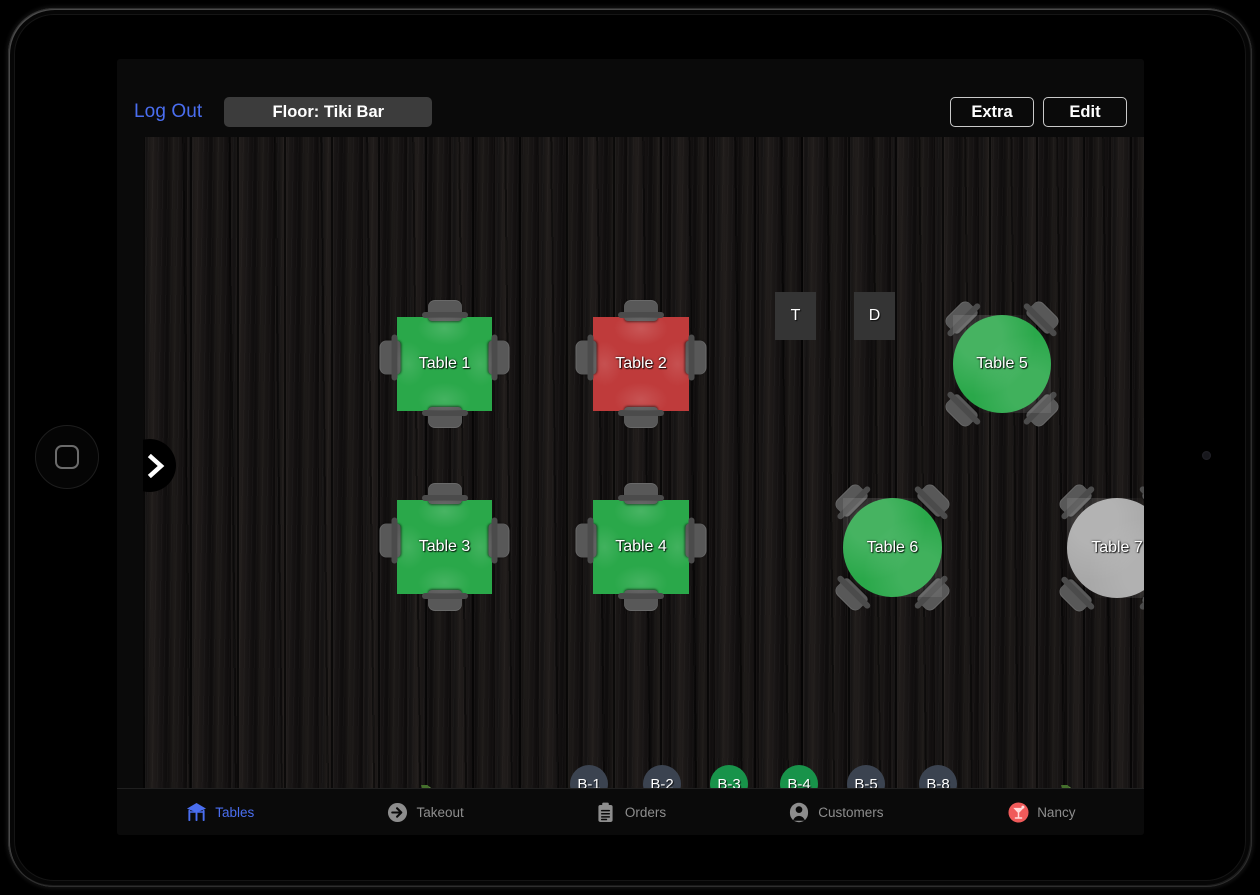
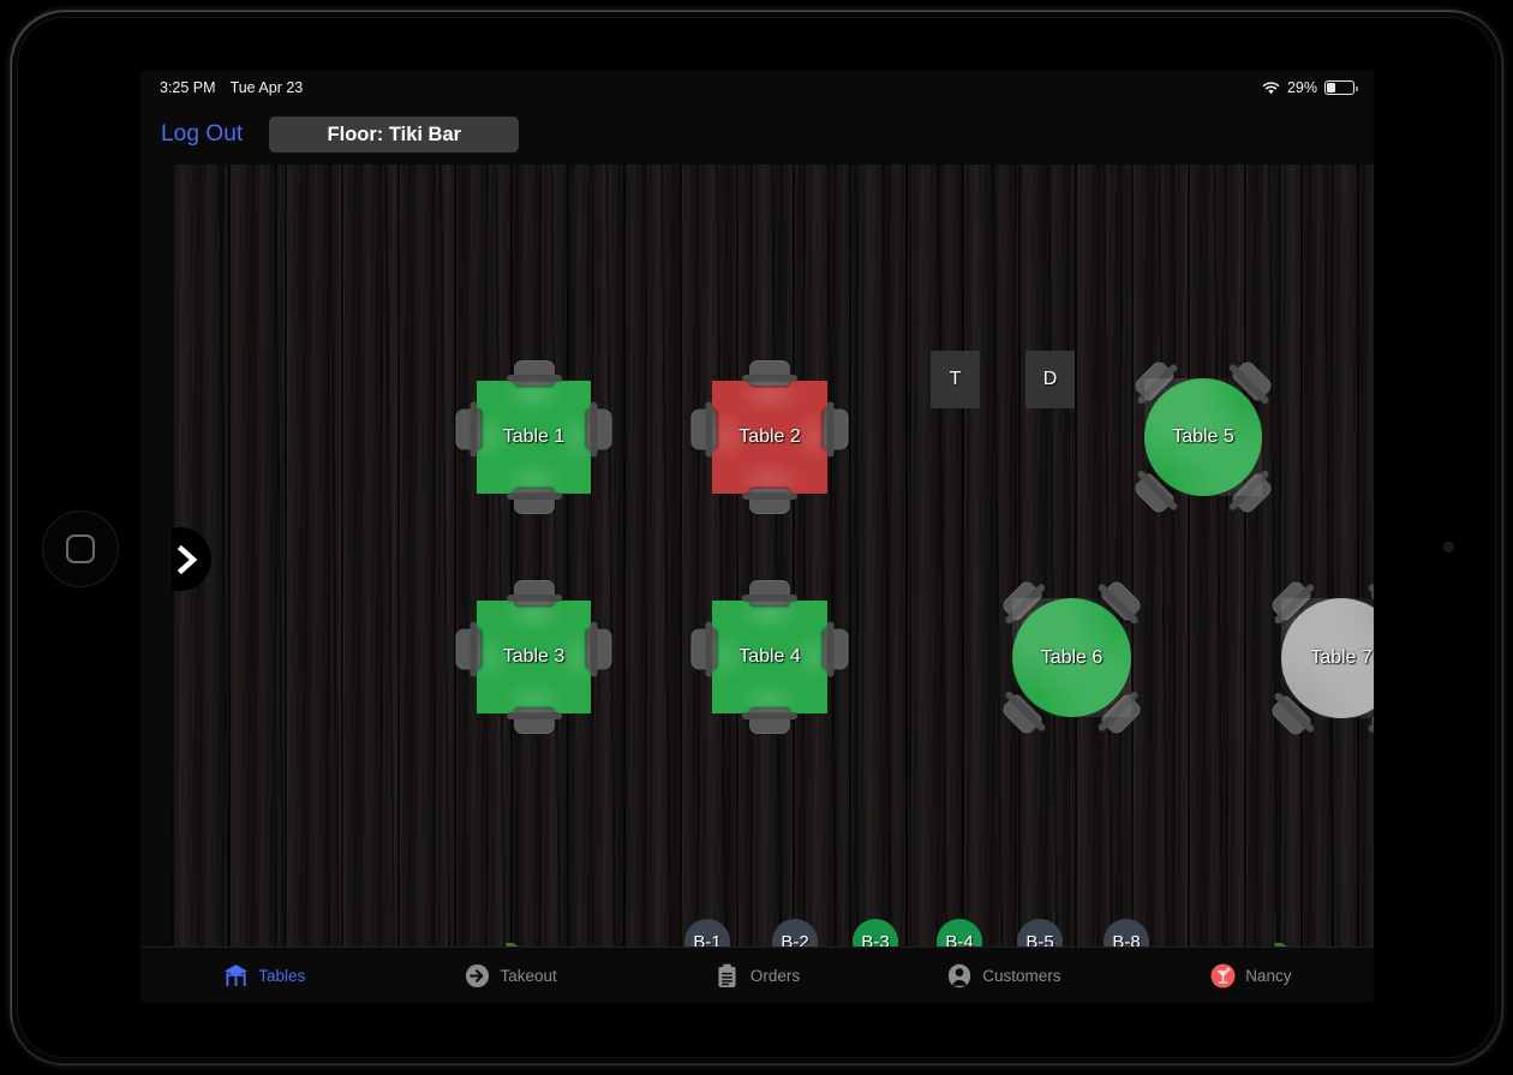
+ 3:25 PM
+ Tue Apr 23
+ 29%
  Log Out
  Floor: Tiki Bar
- Extra
- Edit
  T
  D
  Table 1
  Table 2
  Table 5
  Table 3
  Table 4
  Table 6
  Table 7
  B-1
  B-2
  B-3
  B-4
  B-5
  B-8
  Tables
  Takeout
  Orders
  Customers
  Nancy
